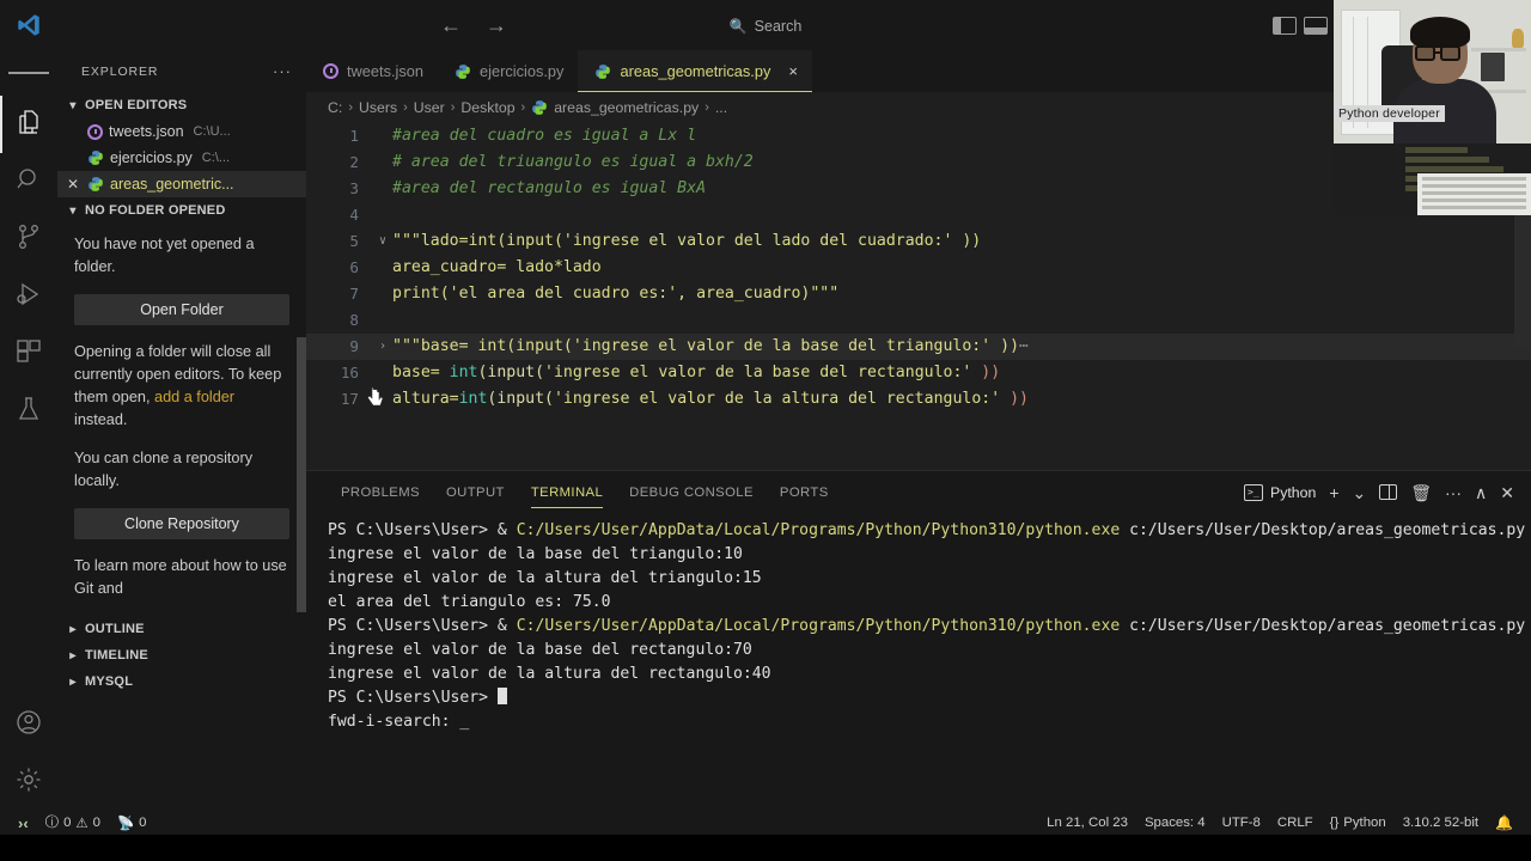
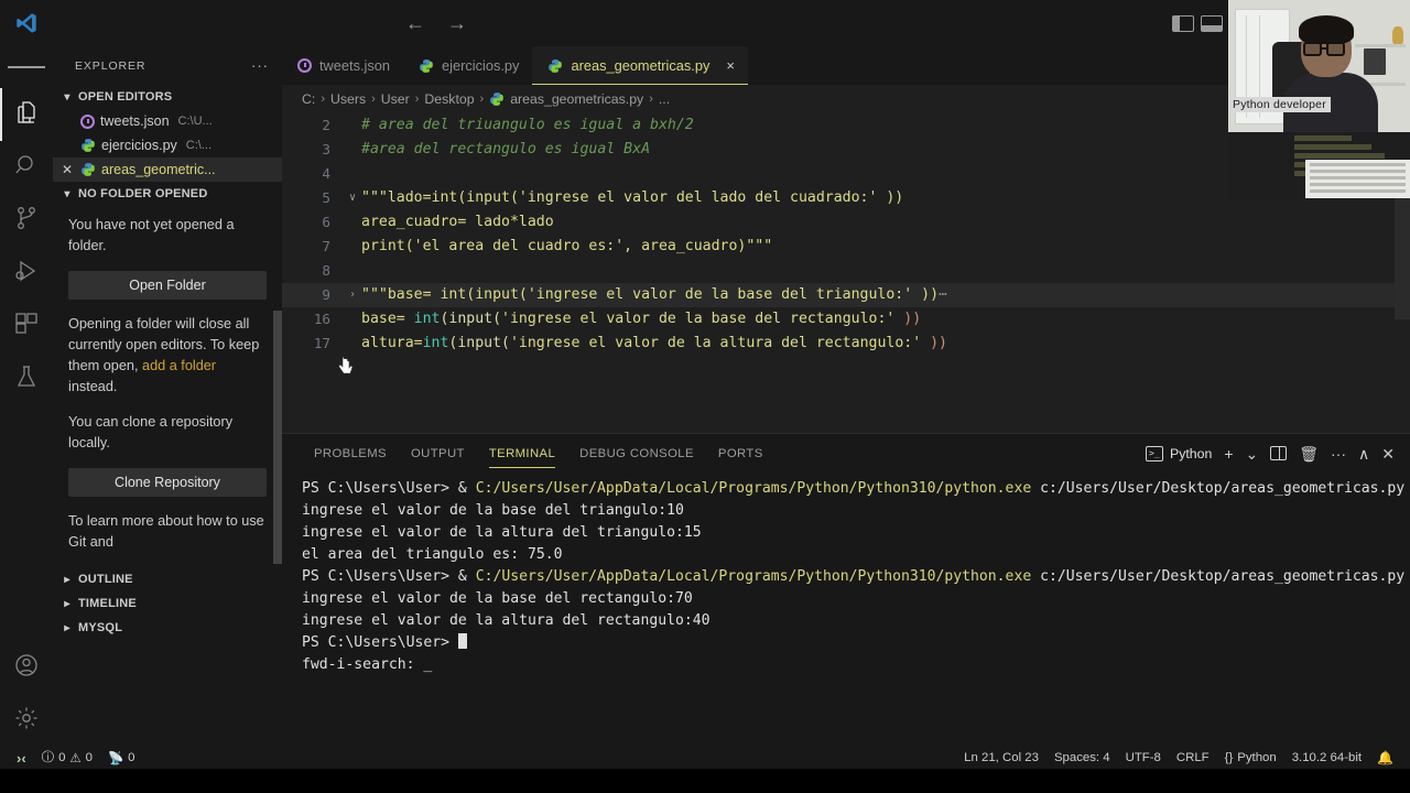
  ←
  →
- 🔍
- Search
  EXPLORER
  ···
  ▾
  OPEN EDITORS
  tweets.json
  C:\U...
  ejercicios.py
  C:\...
  ✕
  areas_geometric...
  ▾
  NO FOLDER OPENED
  You have not yet opened a folder.
  Open Folder
  Opening a folder will close all currently open editors. To keep them open, add a folder instead.
  You can clone a repository locally.
  Clone Repository
  To learn more about how to use Git and
  ▸
  OUTLINE
  ▸
  TIMELINE
  ▸
  MYSQL
  tweets.json
  ejercicios.py
  areas_geometricas.py
  ×
  C:
  ›
  Users
  ›
  User
  ›
  Desktop
  ›
  areas_geometricas.py
  ›
  ...
- 1
- #area del cuadro es igual a Lx l
  2
  # area del triuangulo es igual a bxh/2
  3
  #area del rectangulo es igual BxA
  4
  5
  ∨
  """lado=int(input('ingrese el valor del lado del cuadrado:' ))
  6
  area_cuadro= lado*lado
  7
  print('el area del cuadro es:', area_cuadro)"""
  8
  9
  ›
  """base= int(input('ingrese el valor de la base del triangulo:' ))⋯
  16
  base= int(input('ingrese el valor de la base del rectangulo:' ))
  17
  altura=int(input('ingrese el valor de la altura del rectangulo:' ))
  PROBLEMS
  OUTPUT
  TERMINAL
  DEBUG CONSOLE
  PORTS
  >_
  Python
  +
  ⌄
  🗑
  ···
  ∧
  ✕
  PS C:\Users\User> & C:/Users/User/AppData/Local/Programs/Python/Python310/python.exe c:/Users/User/Desktop/areas_geometricas.py
  ingrese el valor de la base del triangulo:10
  ingrese el valor de la altura del triangulo:15
  el area del triangulo es: 75.0
  PS C:\Users\User> & C:/Users/User/AppData/Local/Programs/Python/Python310/python.exe c:/Users/User/Desktop/areas_geometricas.py
  ingrese el valor de la base del rectangulo:70
  ingrese el valor de la altura del rectangulo:40
  PS C:\Users\User>
  fwd-i-search: _
  ›‹
  ⓘ
  0
  ⚠
  0
  📡
  0
  Ln 21, Col 23
  Spaces: 4
  UTF-8
  CRLF
  {}
  Python
- 3.10.2 52-bit
+ 3.10.2 64-bit
  🔔
  Python developer
